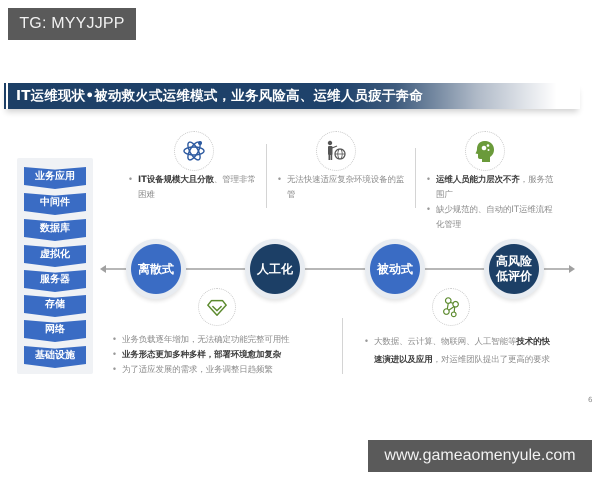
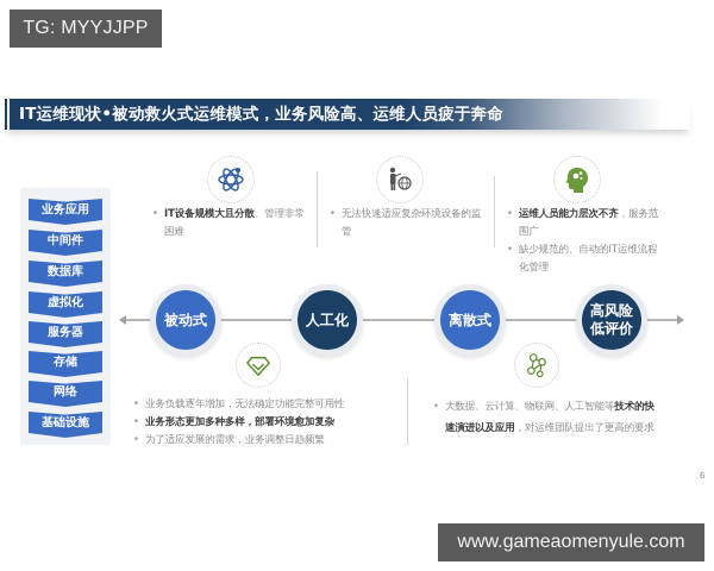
  TG: MYYJJPP
  IT运维现状•被动救火式运维模式，业务风险高、运维人员疲于奔命
  业务应用
  中间件
  数据库
  虚拟化
  服务器
  存储
  网络
  基础设施
- 离散式
+ 被动式
  人工化
- 被动式
+ 离散式
  高风险
  低评价
  IT设备规模大且分散、管理非常困难
  无法快速适应复杂环境设备的监管
  运维人员能力层次不齐，服务范围广
  缺少规范的、自动的IT运维流程化管理
  业务负载逐年增加，无法确定功能完整可用性
  业务形态更加多种多样，部署环境愈加复杂
  为了适应发展的需求，业务调整日趋频繁
  大数据、云计算、物联网、人工智能等技术的快速演进以及应用，对运维团队提出了更高的要求
  6
  www.gameaomenyule.com
